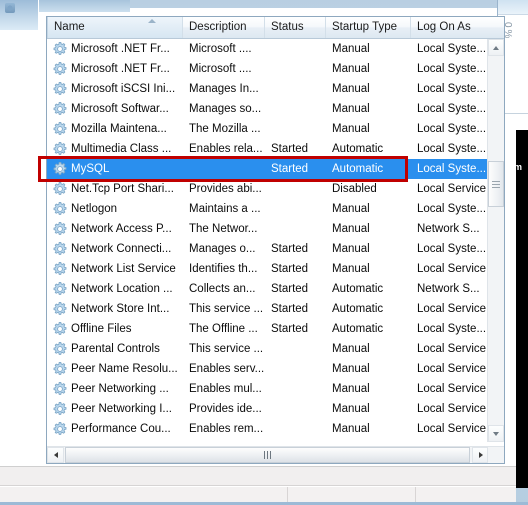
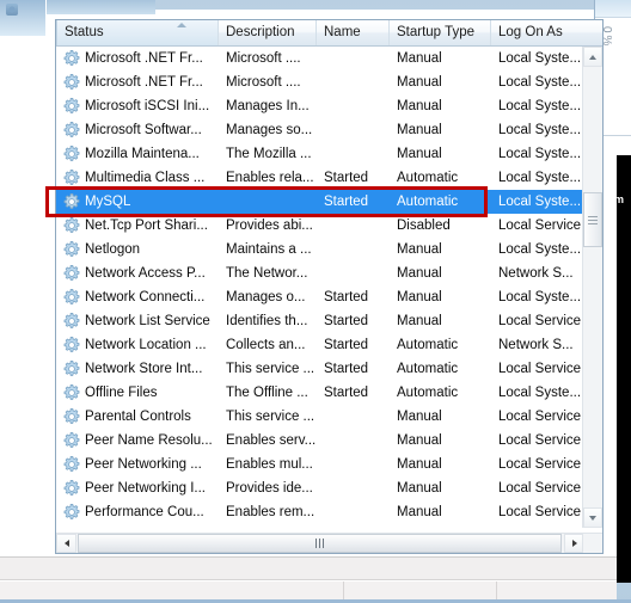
  m
- Name
+ Status
  Description
- Status
+ Name
  Startup Type
  Log On As
  Microsoft .NET Fr...
  Microsoft ....
  Manual
  Local Syste...
  Microsoft .NET Fr...
  Microsoft ....
  Manual
  Local Syste...
  Microsoft iSCSI Ini...
  Manages In...
  Manual
  Local Syste...
  Microsoft Softwar...
  Manages so...
  Manual
  Local Syste...
  Mozilla Maintena...
  The Mozilla ...
  Manual
  Local Syste...
  Multimedia Class ...
  Enables rela...
  Started
  Automatic
  Local Syste...
  MySQL
  Started
  Automatic
  Local Syste...
  Net.Tcp Port Shari...
  Provides abi...
  Disabled
  Local Service
  Netlogon
  Maintains a ...
  Manual
  Local Syste...
  Network Access P...
  The Networ...
  Manual
  Network S...
  Network Connecti...
  Manages o...
  Started
  Manual
  Local Syste...
  Network List Service
  Identifies th...
  Started
  Manual
  Local Service
  Network Location ...
  Collects an...
  Started
  Automatic
  Network S...
  Network Store Int...
  This service ...
  Started
  Automatic
  Local Service
  Offline Files
  The Offline ...
  Started
  Automatic
  Local Syste...
  Parental Controls
  This service ...
  Manual
  Local Service
  Peer Name Resolu...
  Enables serv...
  Manual
  Local Service
  Peer Networking ...
  Enables mul...
  Manual
  Local Service
  Peer Networking I...
  Provides ide...
  Manual
  Local Service
  Performance Cou...
  Enables rem...
  Manual
  Local Service
